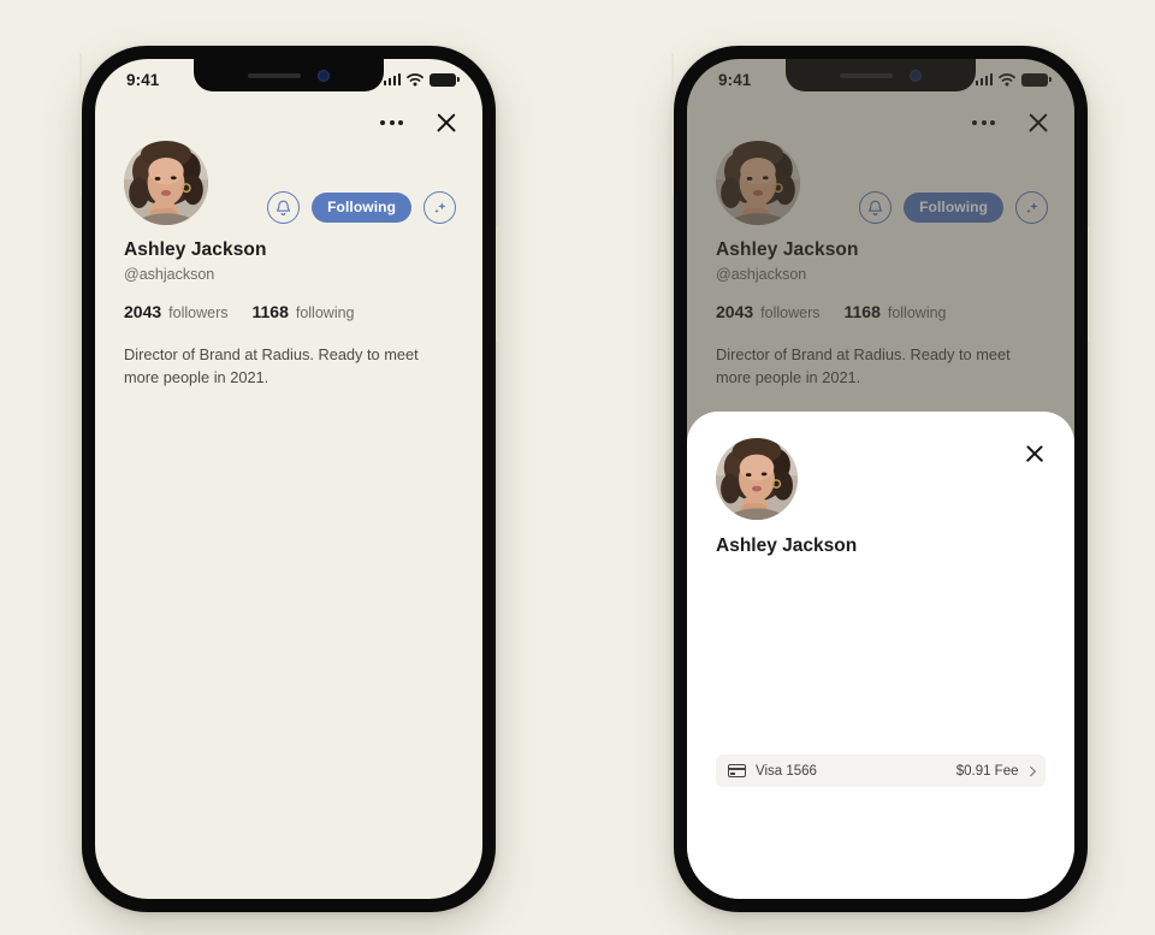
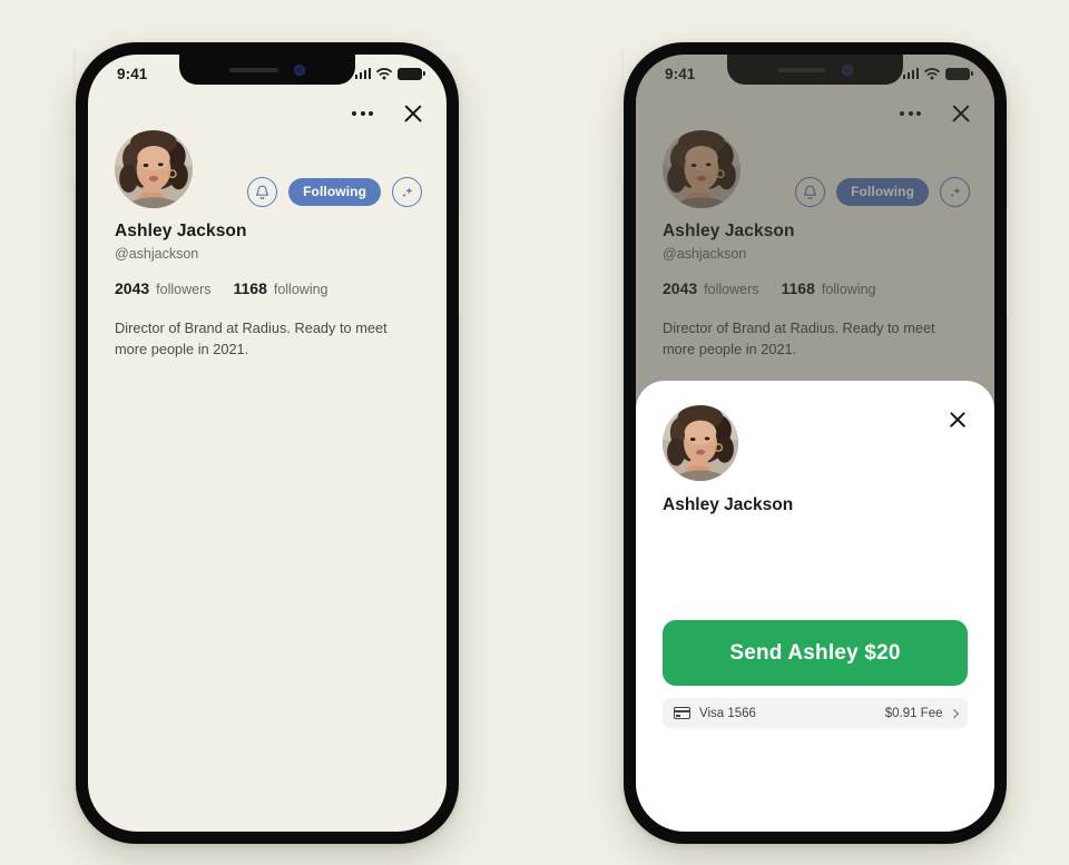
  9:41
  Following
  Ashley Jackson
  @ashjackson
  2043
  followers
  1168
  following
  Director of Brand at Radius. Ready to meet more people in 2021.
  9:41
  Following
  Ashley Jackson
  @ashjackson
  2043
  followers
  1168
  following
  Director of Brand at Radius. Ready to meet more people in 2021.
  Ashley Jackson
+ Send Ashley $20
  Visa 1566
  $0.91 Fee
